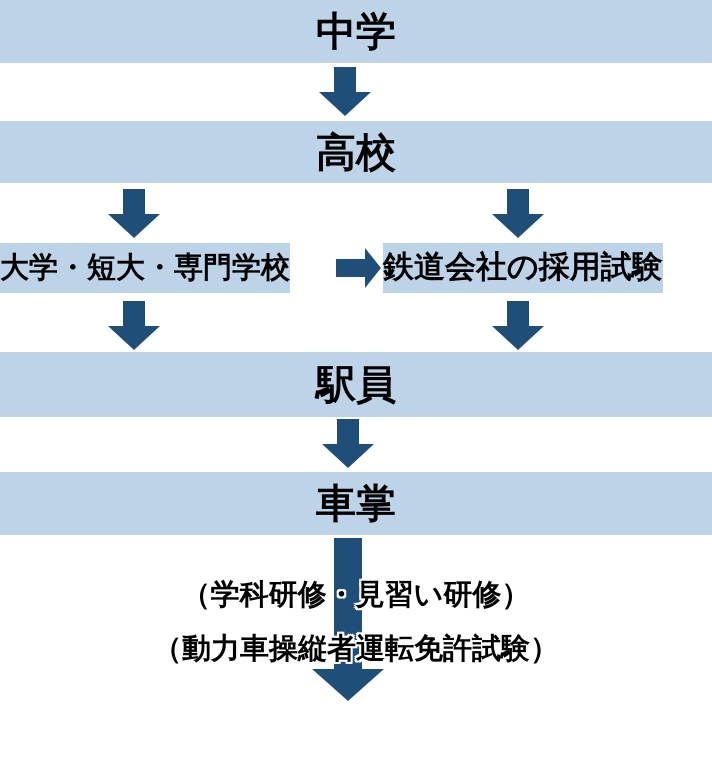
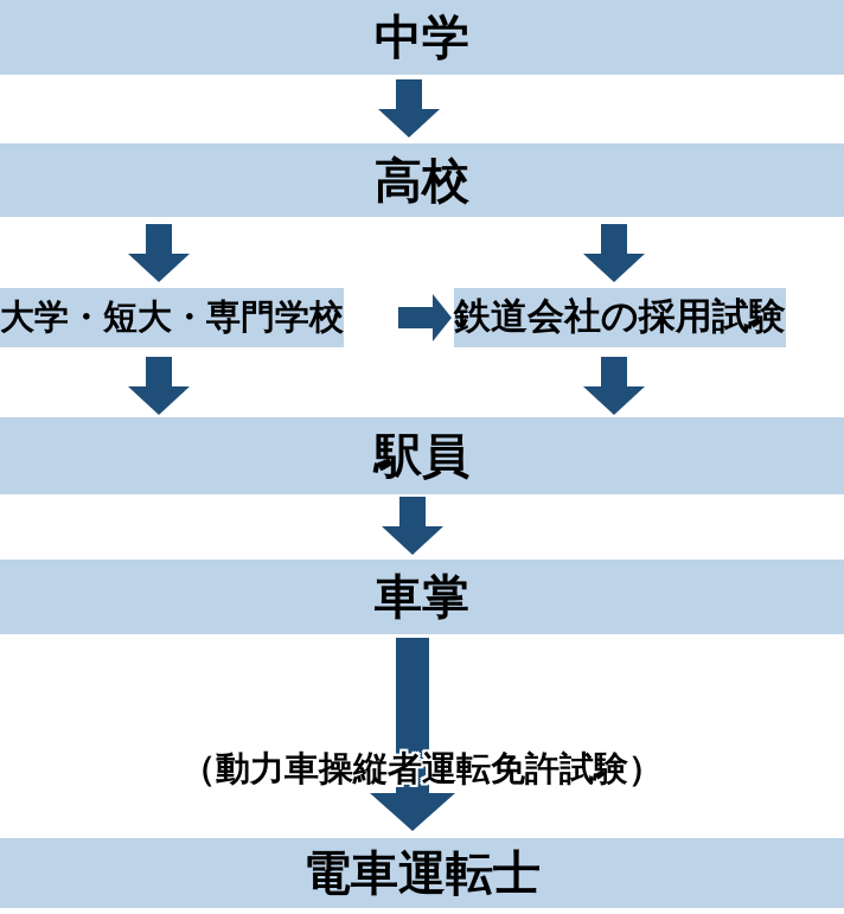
  中学
  高校
  大学・短大・専門学校
  鉄道会社の採用試験
  駅員
  車掌
- （学科研修・見習い研修）
  （動力車操縦者運転免許試験）
+ 電車運転士
